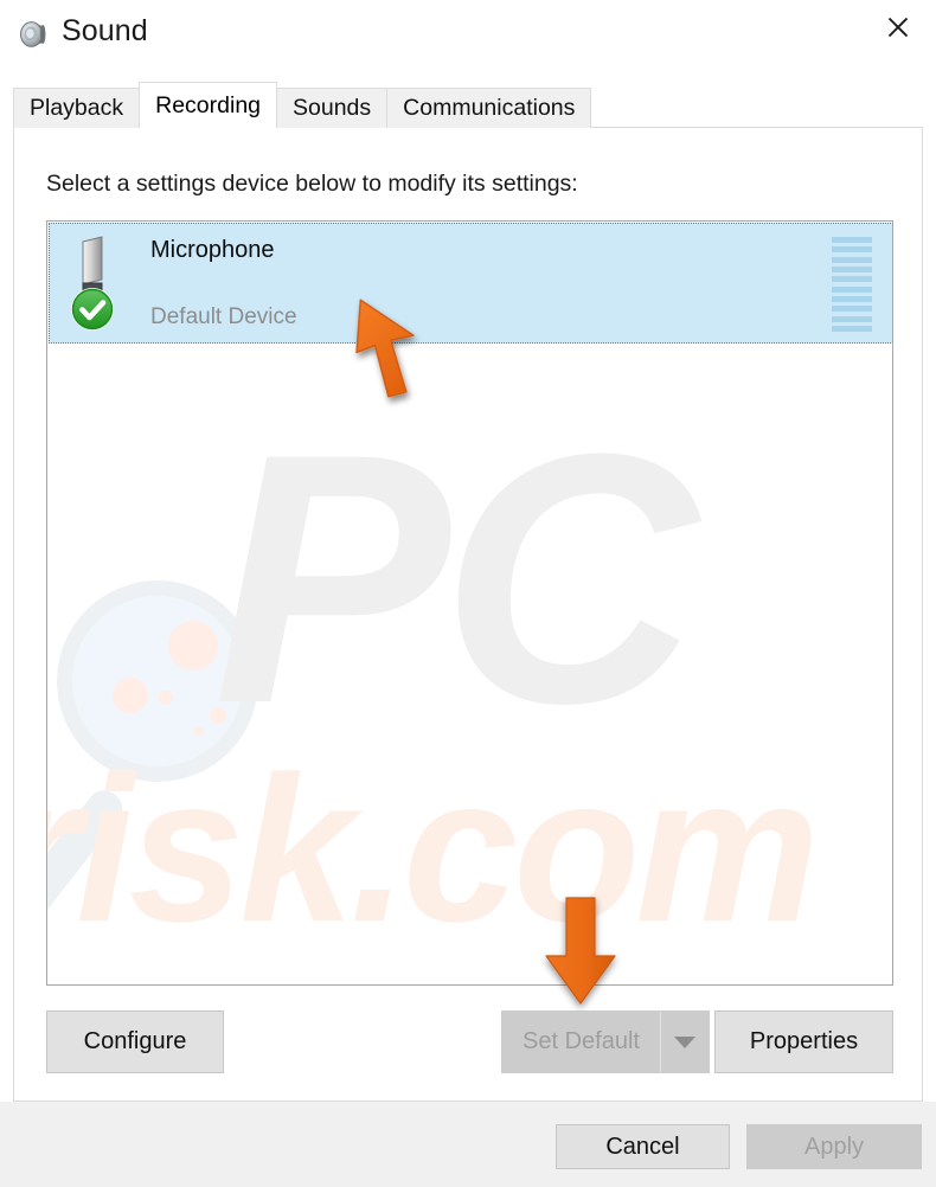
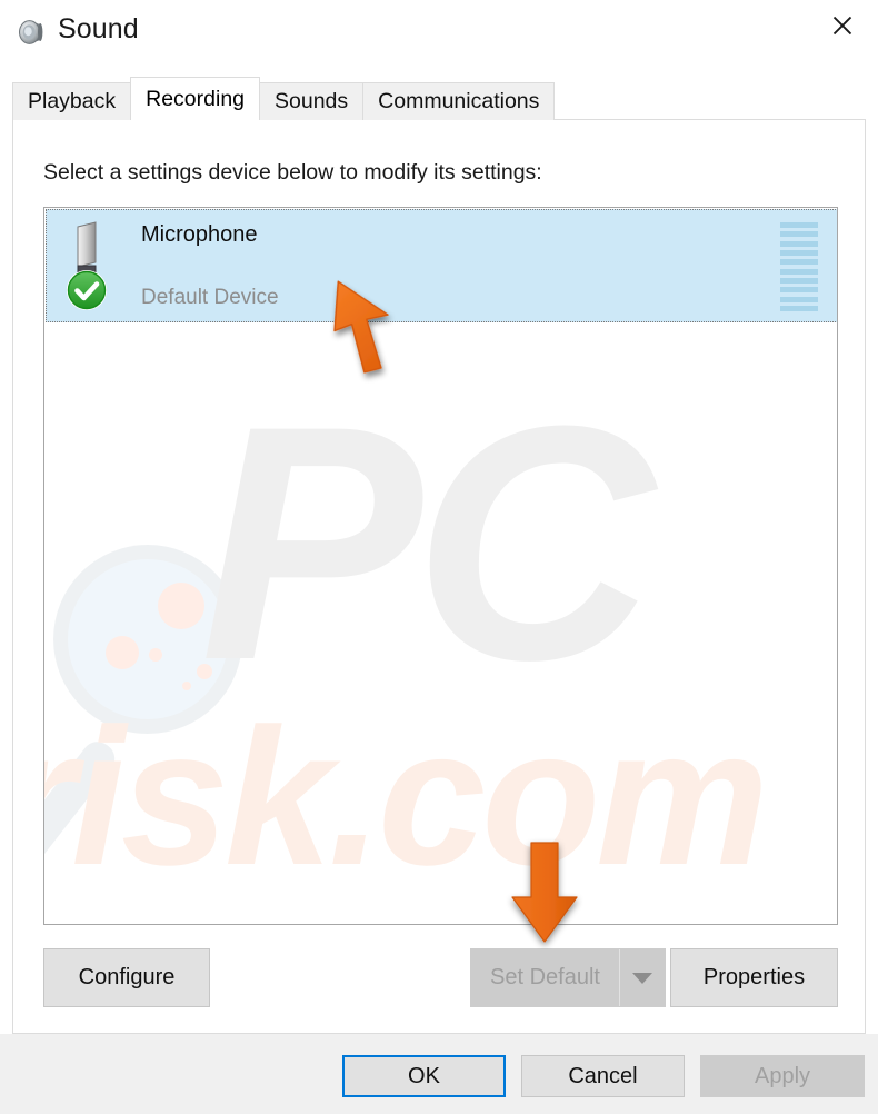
  Sound
  Playback
  Recording
  Sounds
  Communications
  Select a settings device below to modify its settings:
  PC
  isk.com
  Microphone
  Default Device
  Configure
  Set Default
  Properties
+ OK
  Cancel
  Apply
